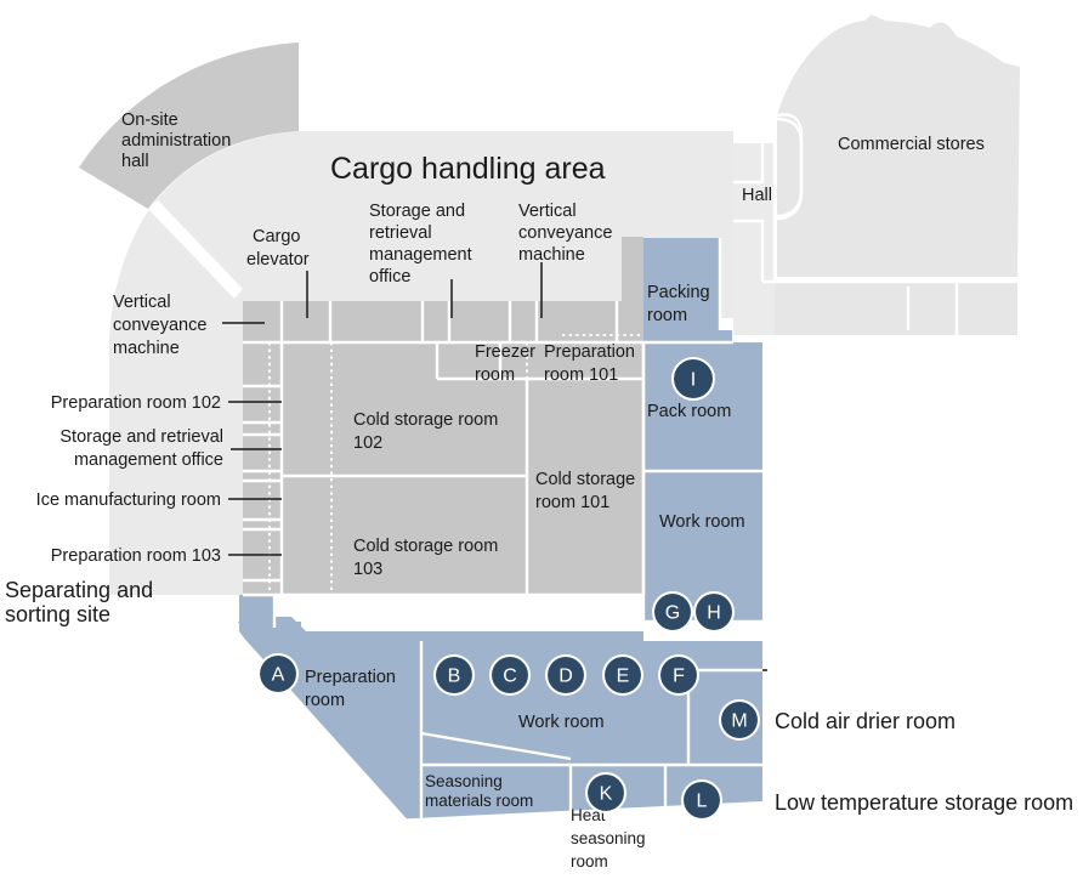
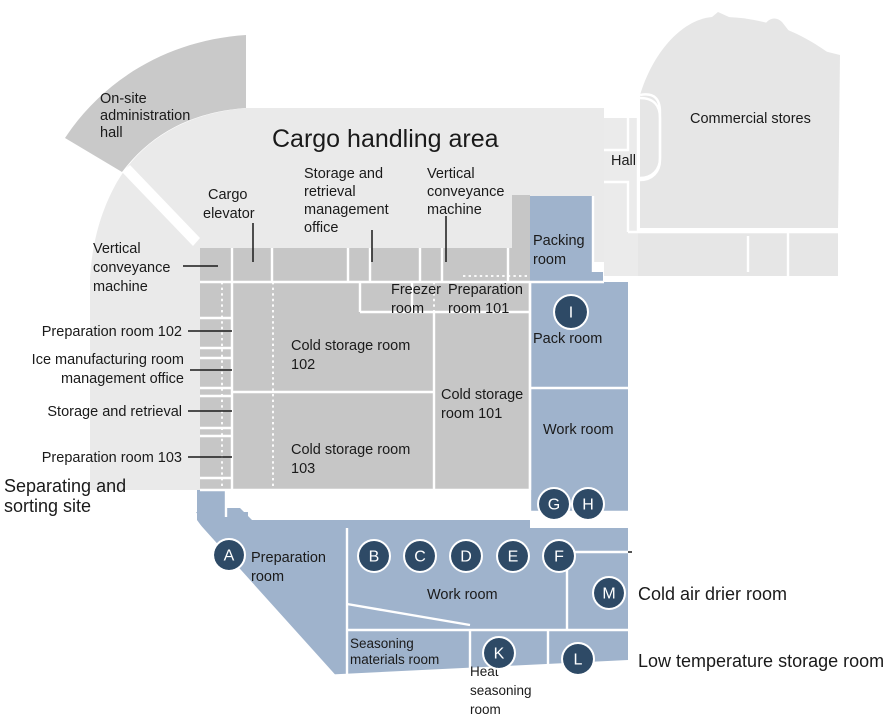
  On-site
  administration
  hall
  Cargo handling area
  Commercial stores
  Hall
  Cargo
  elevator
  Storage and
  retrieval
  management
  office
  Vertical
  conveyance
  machine
  Vertical
  conveyance
  machine
  Preparation room 102
- Storage and retrieval
+ Ice manufacturing room
  management office
- Ice manufacturing room
+ Storage and retrieval
  Preparation room 103
  Separating and
  sorting site
  Cold storage room
  102
  Cold storage room
  103
  Cold storage
  room 101
  Freezer
  room
  Preparation
  room 101
  Packing
  room
  Pack room
  Work room
  Work room
  Preparation
  room
  Seasoning
  materials room
  Heat
  seasoning
  room
  I
  G
  H
  A
  B
  C
  D
  E
  F
  M
  K
  L
  Cold air drier room
  Low temperature storage room
